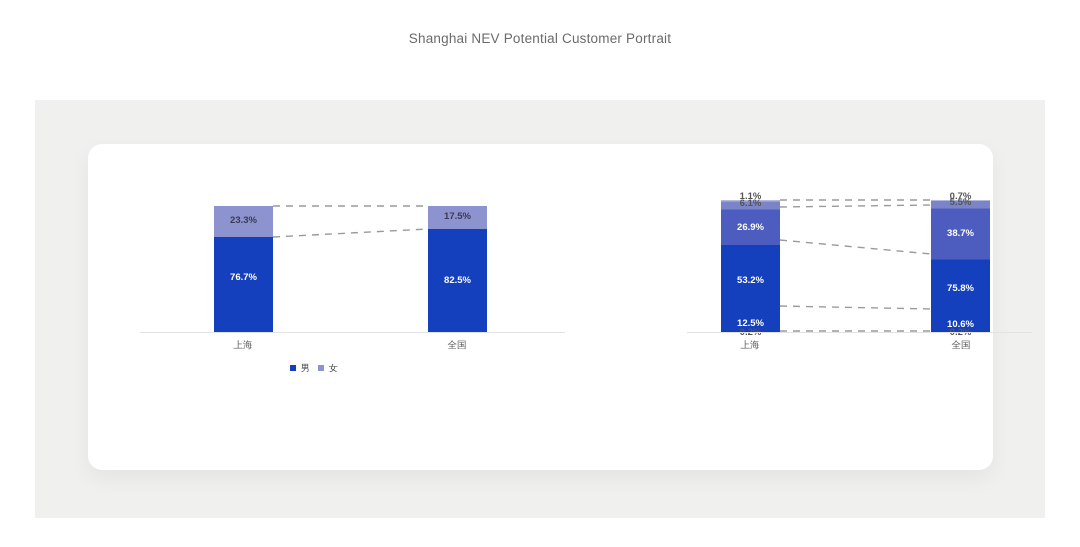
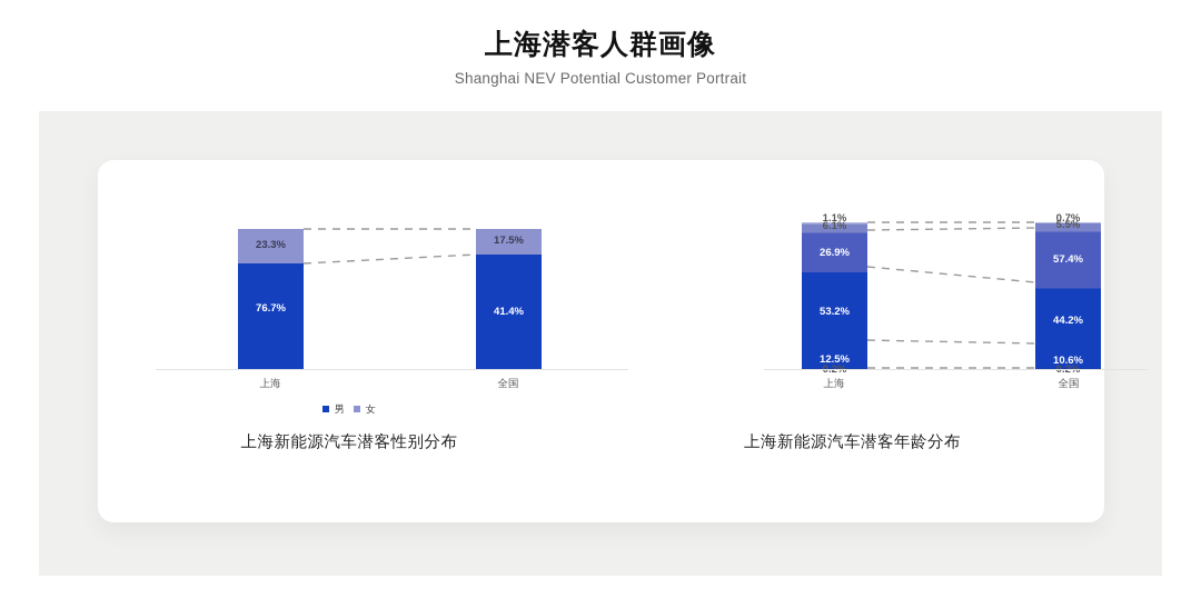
+ 上海潜客人群画像
  Shanghai NEV Potential Customer Portrait
  23.3%
  76.7%
  17.5%
- 82.5%
+ 41.4%
  上海
  全国
  男 女
+ 上海新能源汽车潜客性别分布
  1.1%
  6.1%
  26.9%
  53.2%
  12.5%
  0.7%
  5.5%
- 38.7%
+ 57.4%
- 75.8%
+ 44.2%
  10.6%
  上海
  全国
+ 上海新能源汽车潜客年龄分布
